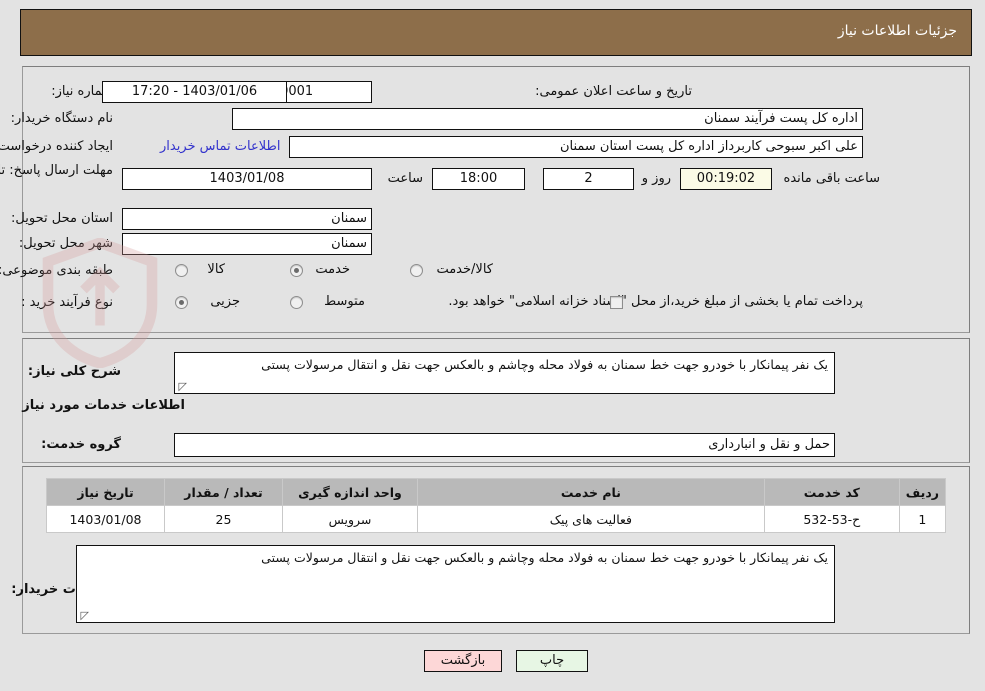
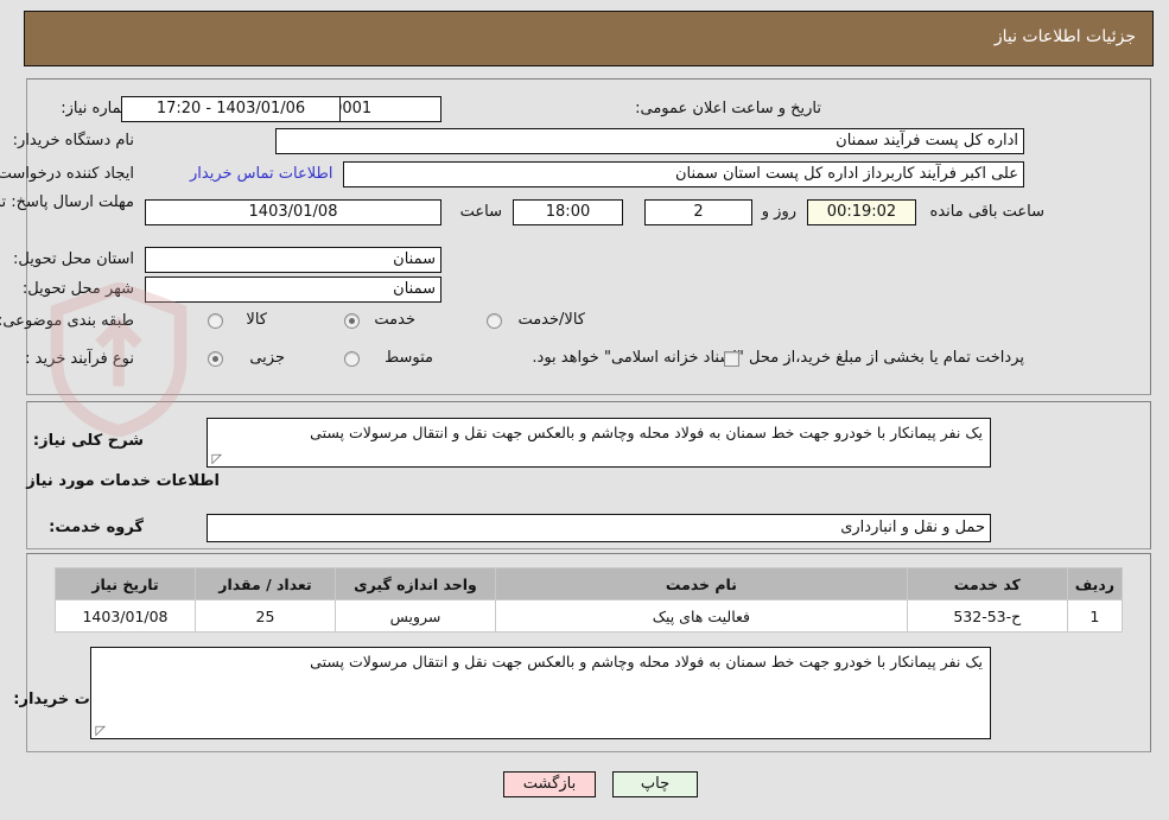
  جزئیات اطلاعات نیاز
  ماره نیاز:
  تاریخ و ساعت اعلان عمومی:
  1403/01/06 - 17:20
  نام دستگاه خریدار:
  اداره کل پست فرآیند سمنان
  ایجاد کننده درخواست
- علی اکبر سبوحی کاربرداز اداره کل پست استان سمنان
+ علی اکبر فرآیند کاربرداز اداره کل پست استان سمنان
  اطلاعات تماس خریدار
  1403/01/08
  ساعت
  18:00
  2
  روز و
  00:19:02
  ساعت باقی مانده
  استان محل تحویل:
  سمنان
  شهر محل تحویل:
  سمنان
  طبقه بندی موضوعی:
  کالا
  خدمت
  کالا/خدمت
  نوع فرآیند خرید :
  جزیی
  متوسط
  پرداخت تمام یا بخشی از مبلغ خرید،از محل "ناد خزانه اسلامی" خواهد بود.
  شرح کلی نیاز:
  یک نفر پیمانکار با خودرو جهت خط سمنان به فولاد محله وچاشم و بالعکس جهت نقل و انتقال مرسولات پستی
  ◸
  اطلاعات خدمات مورد نیاز
  گروه خدمت:
  حمل و نقل و انبارداری
  ردیف	کد خدمت	نام خدمت	واحد اندازه گیری	تعداد / مقدار	تاریخ نیاز
  1	ح-53-532	فعالیت های پیک	سرویس	25	1403/01/08
  یک نفر پیمانکار با خودرو جهت خط سمنان به فولاد محله وچاشم و بالعکس جهت نقل و انتقال مرسولات پستی
  ◸
  بازگشت
  چاپ
